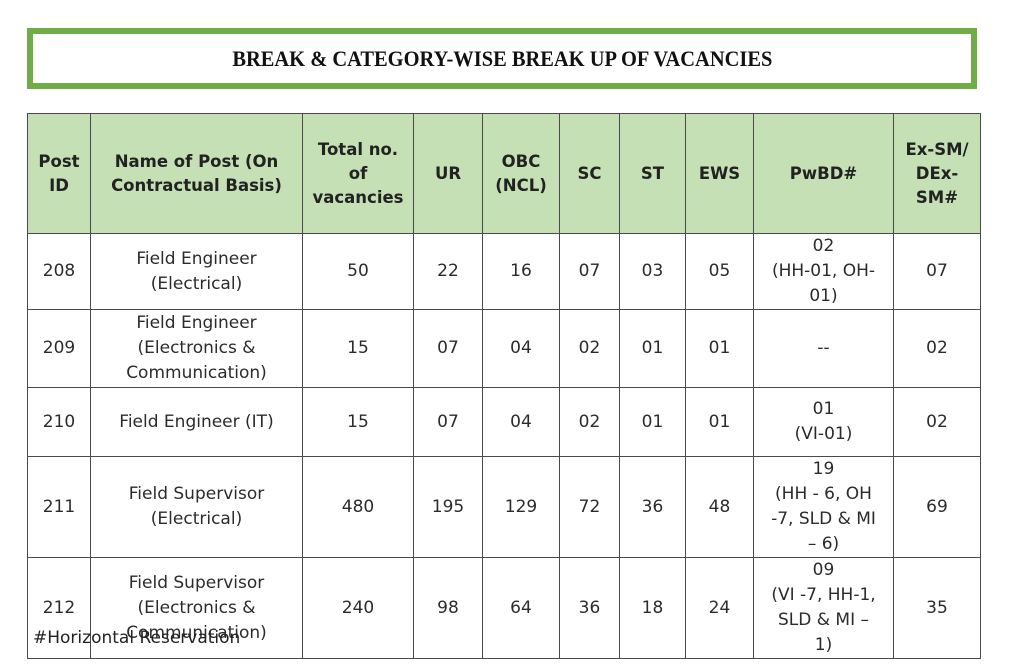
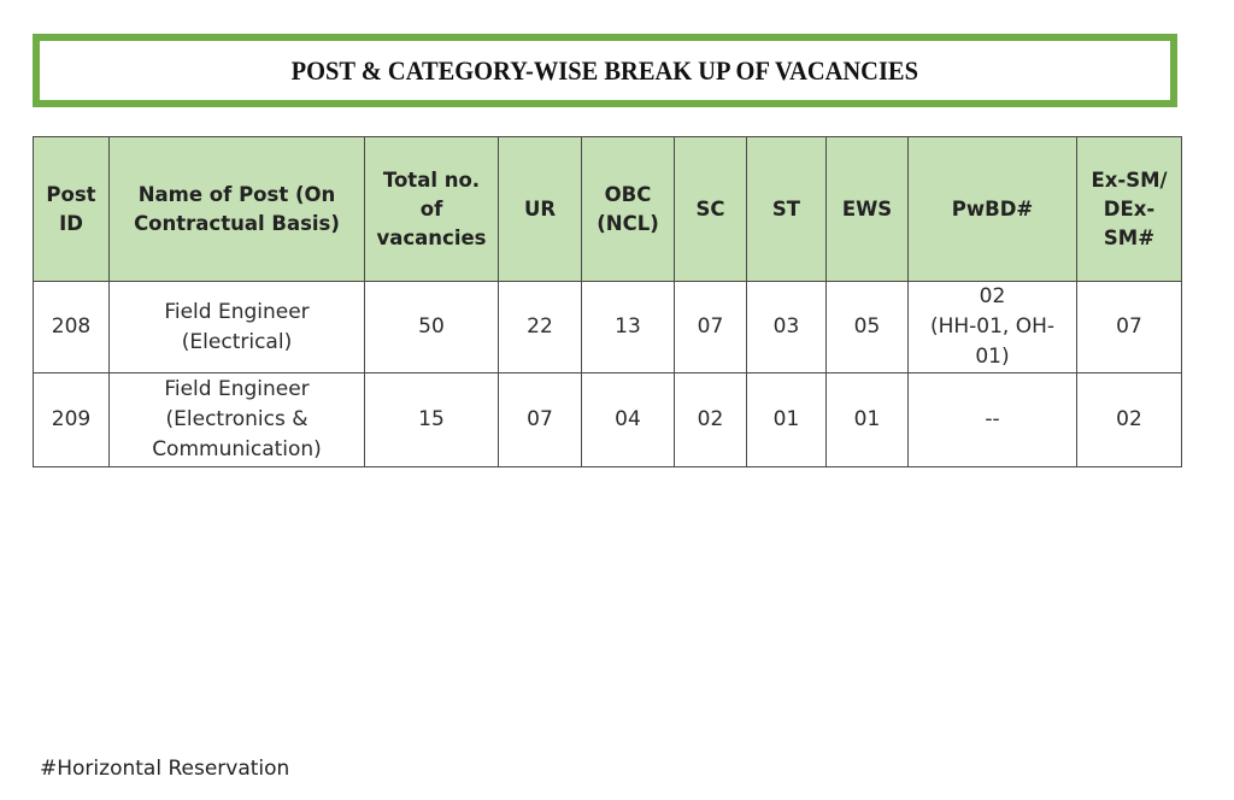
- BREAK & CATEGORY-WISE BREAK UP OF VACANCIES
+ POST & CATEGORY-WISE BREAK UP OF VACANCIES
  Post ID	Name of Post (On Contractual Basis)	Total no. of vacancies	UR	OBC (NCL)	SC	ST	EWS	PwBD#	Ex-SM/ DEx-SM#
- 208	Field Engineer (Electrical)	50	22	16	07	03	05	02(HH-01, OH-01)	07
+ 208	Field Engineer (Electrical)	50	22	13	07	03	05	02(HH-01, OH-01)	07
  209	Field Engineer (Electronics & Communication)	15	07	04	02	01	01	--	02
- 210	Field Engineer (IT)	15	07	04	02	01	01	01(VI-01)	02
- 211	Field Supervisor (Electrical)	480	195	129	72	36	48	19(HH - 6, OH -7, SLD & MI – 6)	69
- 212	Field Supervisor (Electronics & Communication)	240	98	64	36	18	24	09(VI -7, HH-1, SLD & MI – 1)	35
  #Horizontal Reservation
